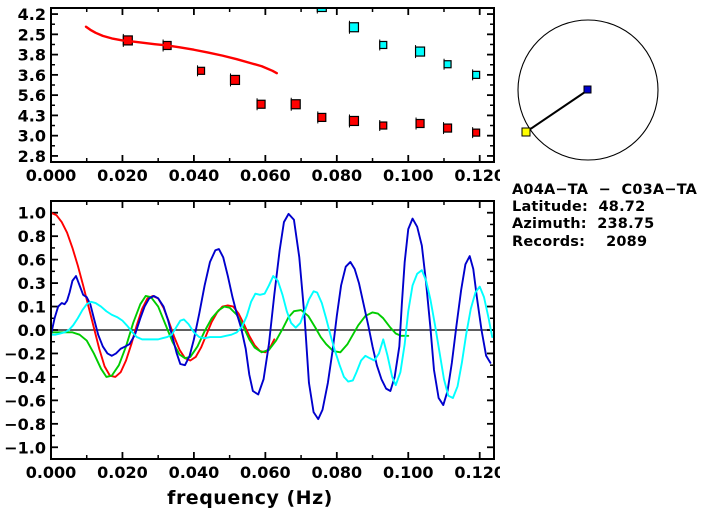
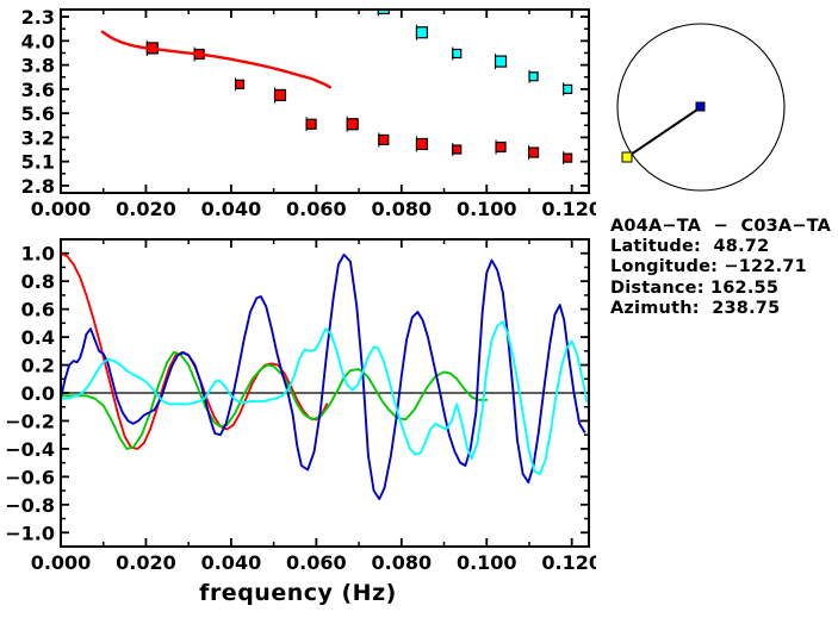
  0.000
  0.020
  0.040
  0.060
  0.080
  0.100
  0.120
  2.8
- 3.0
+ 5.1
- 4.3
+ 3.2
  5.6
  3.6
  3.8
- 2.5
+ 4.0
- 4.2
+ 2.3
  0.000
  0.020
  0.040
  0.060
  0.080
  0.100
  0.120
  −1.0
  −0.8
  −0.6
  −0.4
  −0.2
  0.0
- 0.1
+ 0.2
- 0.3
+ 0.4
  0.6
  0.8
  1.0
  frequency (Hz)
  A04A−TA − C03A−TA
  Latitude: 48.72
+ Longitude: −122.71
+ Distance: 162.55
  Azimuth: 238.75
- Records: 2089
